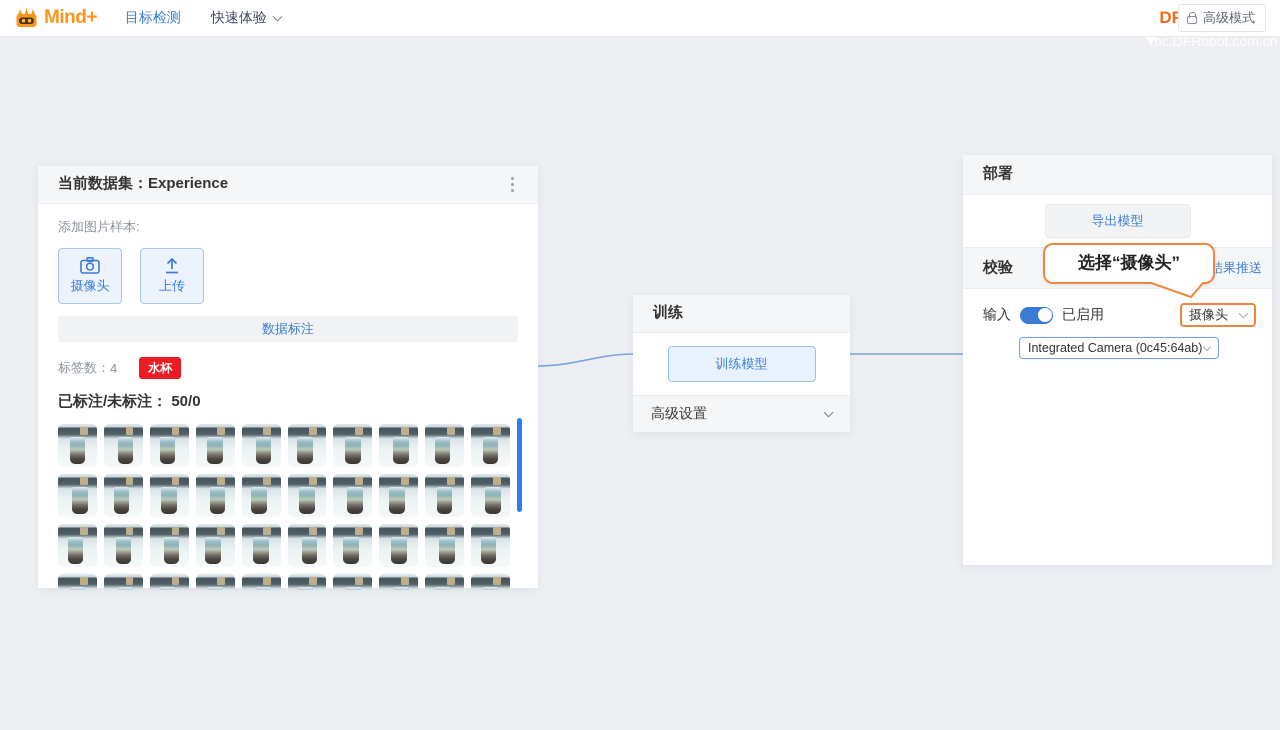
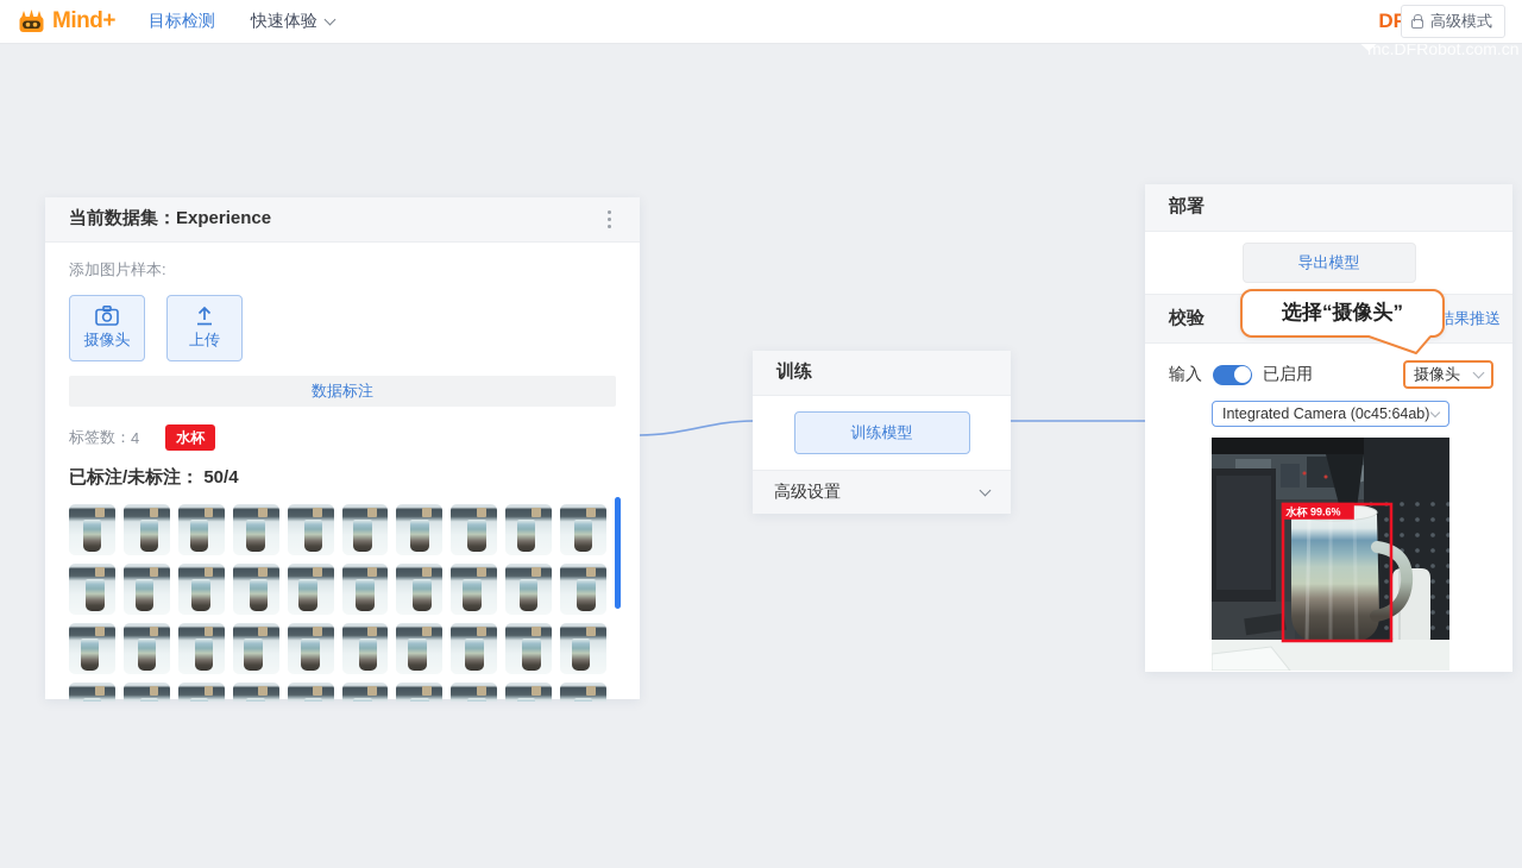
  Mind+
  目标检测
  快速体验
  DF
  高级模式
  mc.DFRobot.com.cn
  当前数据集：Experience
  添加图片样本:
  摄像头
  上传
  数据标注
  标签数：
  4
  水杯
- 已标注/未标注： 50/0
+ 已标注/未标注： 50/4
  训练
  训练模型
  高级设置
  部署
  导出模型
  校验
  结果推送
  输入
  已启用
  摄像头
  Integrated Camera (0c45:64ab)
+ 水杯 99.6%
  选择“摄像头”
